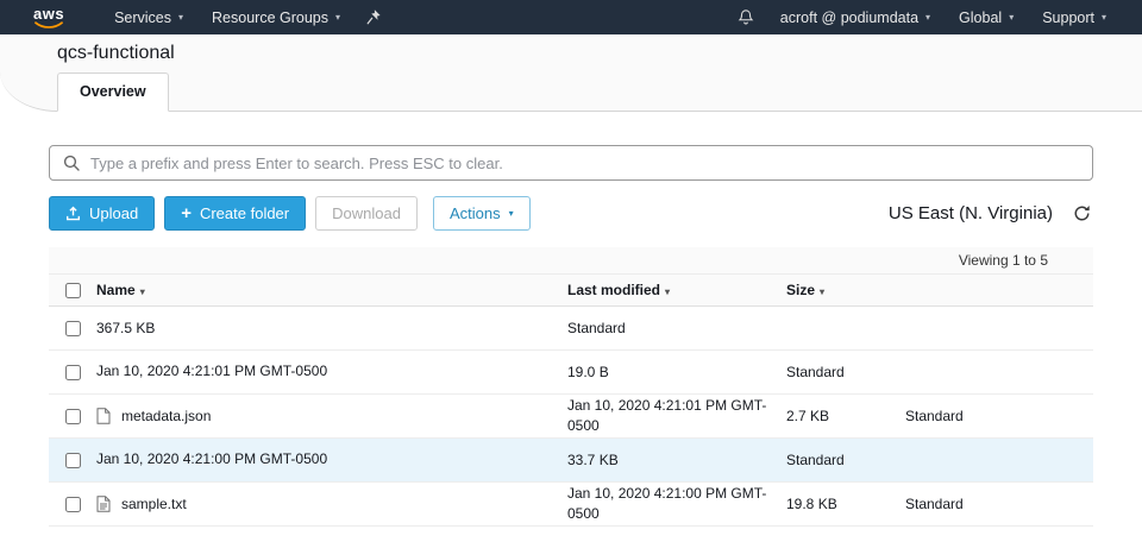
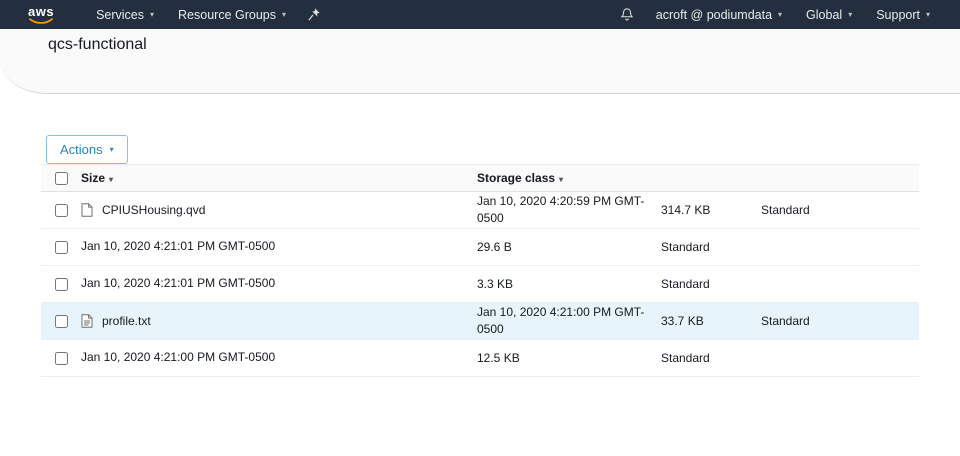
  aws
  Services
  ▾
  Resource Groups
  ▾
  acroft @ podiumdata
  ▾
  Global
  ▾
  Support
  ▾
  qcs-functional
- Overview
- Type a prefix and press Enter to search. Press ESC to clear.
- Upload
- +
- Create folder
- Download
  Actions
  ▾
- US East (N. Virginia)
- Viewing 1 to 5
- Name ▾
- Last modified ▾
  Size ▾
+ Storage class ▾
+ CPIUSHousing.qvd
+ Jan 10, 2020 4:20:59 PM GMT-0500
- 367.5 KB
+ 314.7 KB
  Standard
  Jan 10, 2020 4:21:01 PM GMT-0500
- 19.0 B
+ 29.6 B
  Standard
- metadata.json
  Jan 10, 2020 4:21:01 PM GMT-0500
- 2.7 KB
+ 3.3 KB
  Standard
+ profile.txt
  Jan 10, 2020 4:21:00 PM GMT-0500
  33.7 KB
  Standard
- sample.txt
  Jan 10, 2020 4:21:00 PM GMT-0500
- 19.8 KB
+ 12.5 KB
  Standard
